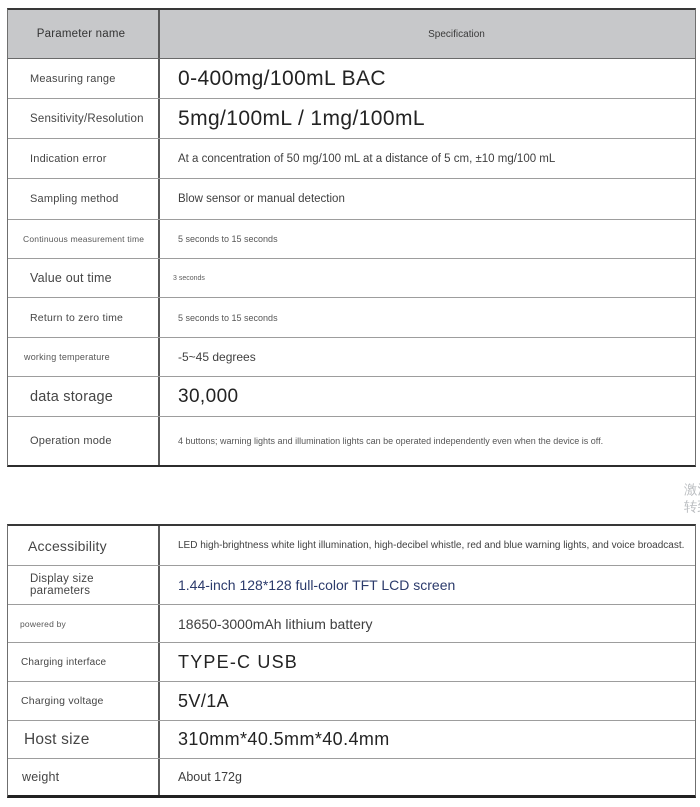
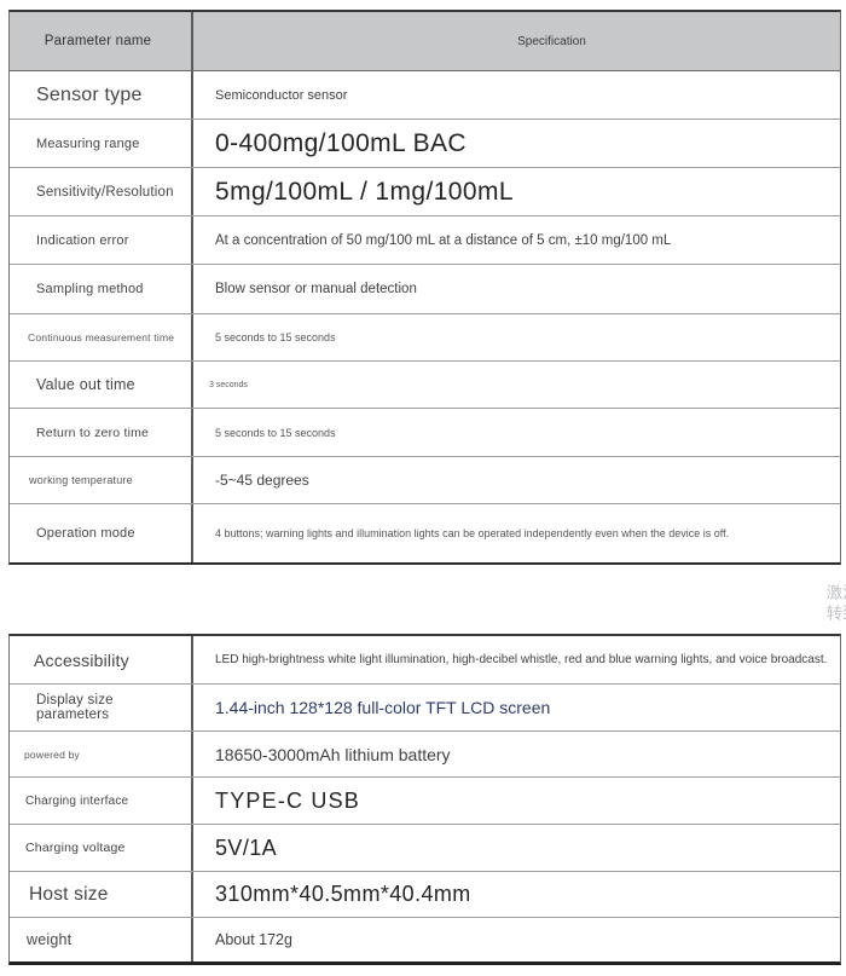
  Parameter name
  Specification
+ Sensor type
+ Semiconductor sensor
  Measuring range
  0-400mg/100mL BAC
  Sensitivity/Resolution
  5mg/100mL / 1mg/100mL
  Indication error
  At a concentration of 50 mg/100 mL at a distance of 5 cm, ±10 mg/100 mL
  Sampling method
  Blow sensor or manual detection
  Continuous measurement time
  5 seconds to 15 seconds
  Value out time
  Return to zero time
  5 seconds to 15 seconds
  working temperature
  -5~45 degrees
- data storage
- 30,000
  Operation mode
  4 buttons; warning lights and illumination lights can be operated independently even when the device is off.
  Accessibility
  LED high-brightness white light illumination, high-decibel whistle, red and blue warning lights, and voice broadcast.
  Display size parameters
  1.44-inch 128*128 full-color TFT LCD screen
  powered by
  18650-3000mAh lithium battery
  Charging interface
  TYPE-C USB
  Charging voltage
  5V/1A
  Host size
  310mm*40.5mm*40.4mm
  weight
  About 172g
